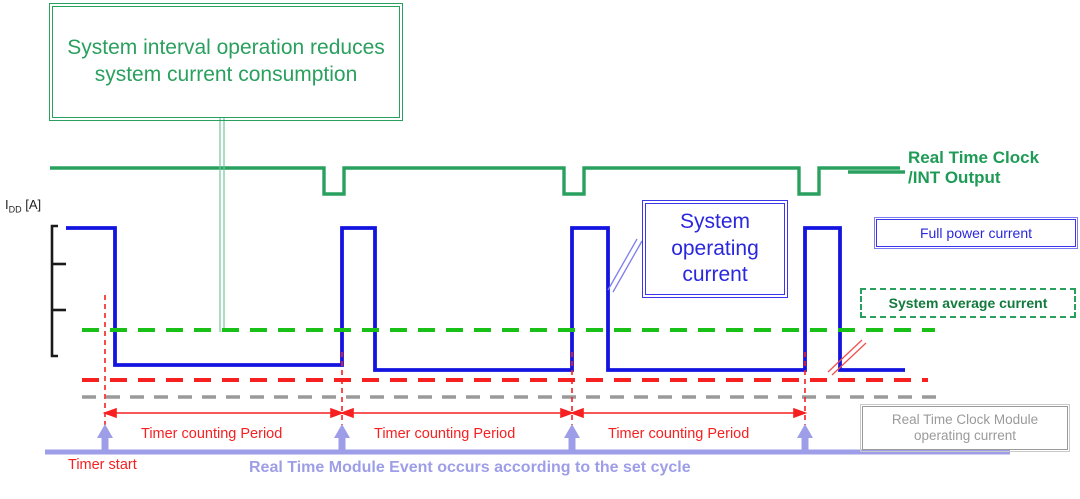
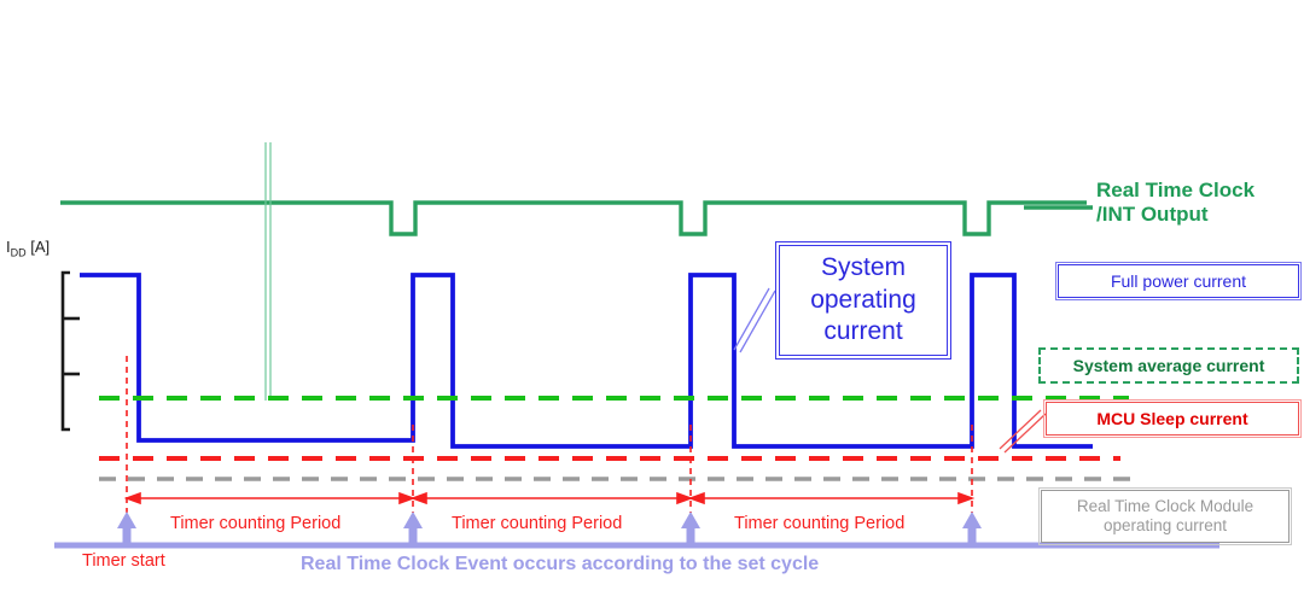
- System interval operation reduces system current consumption
  System operating current
  IDD [A]
  Real Time Clock
  /INT Output
  Full power current
  System average current
+ MCU Sleep current
  Real Time Clock Module
  operating current
  Timer counting Period
  Timer counting Period
  Timer counting Period
  Timer start
- Real Time Module Event occurs according to the set cycle
+ Real Time Clock Event occurs according to the set cycle
